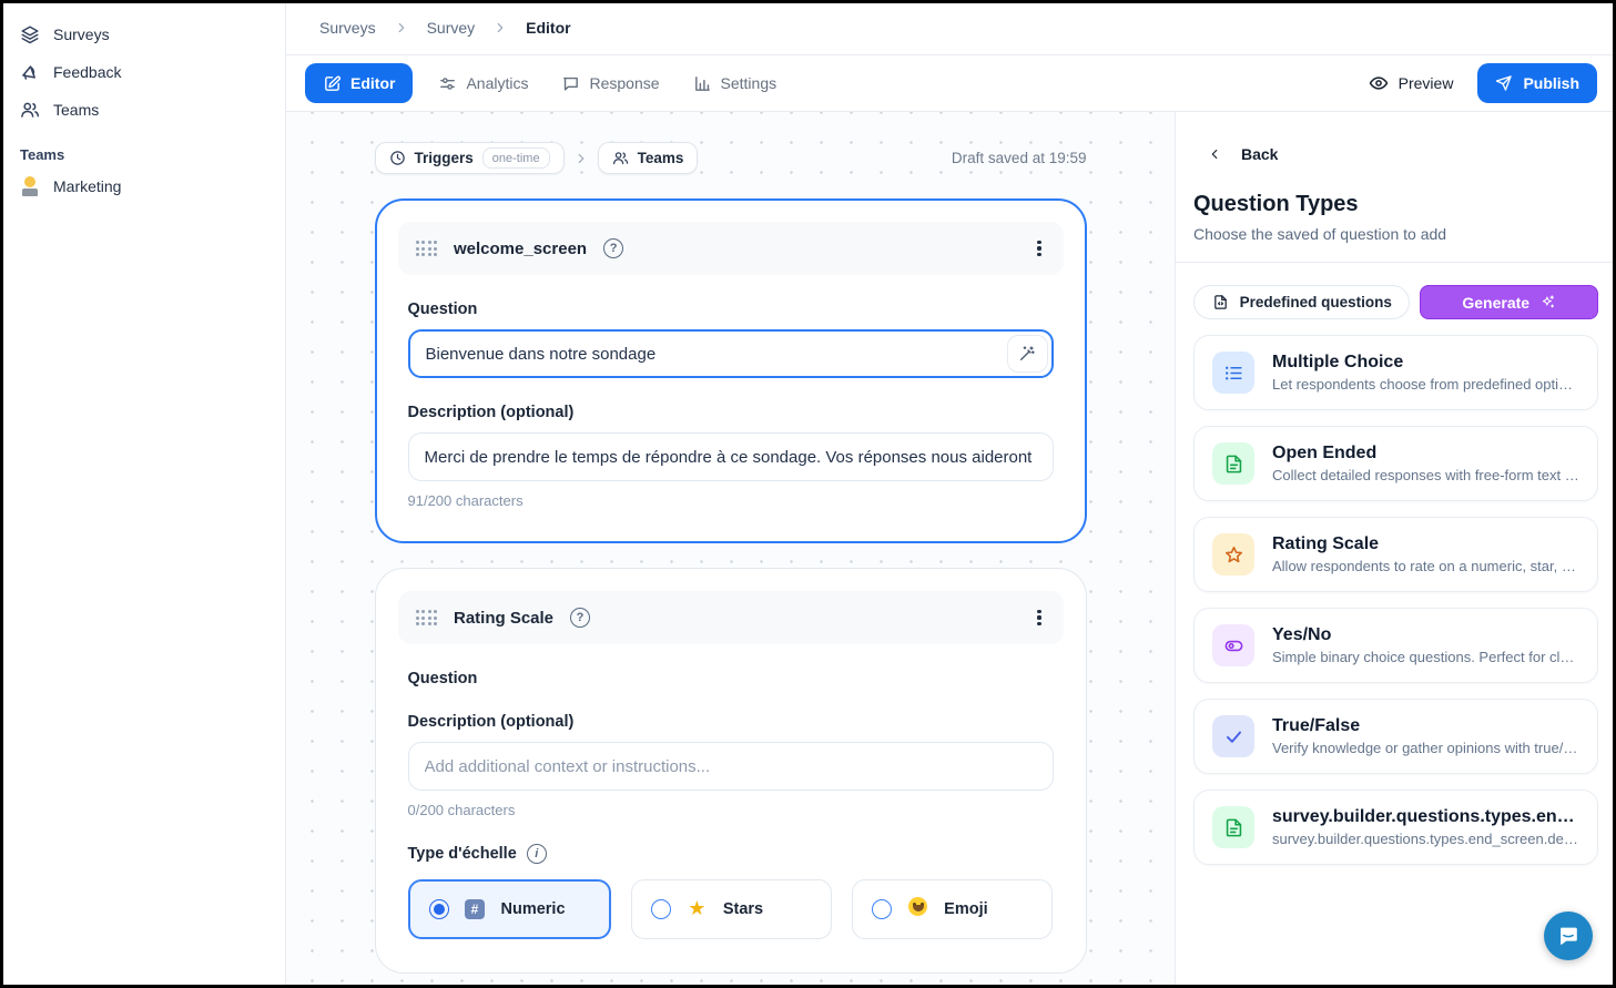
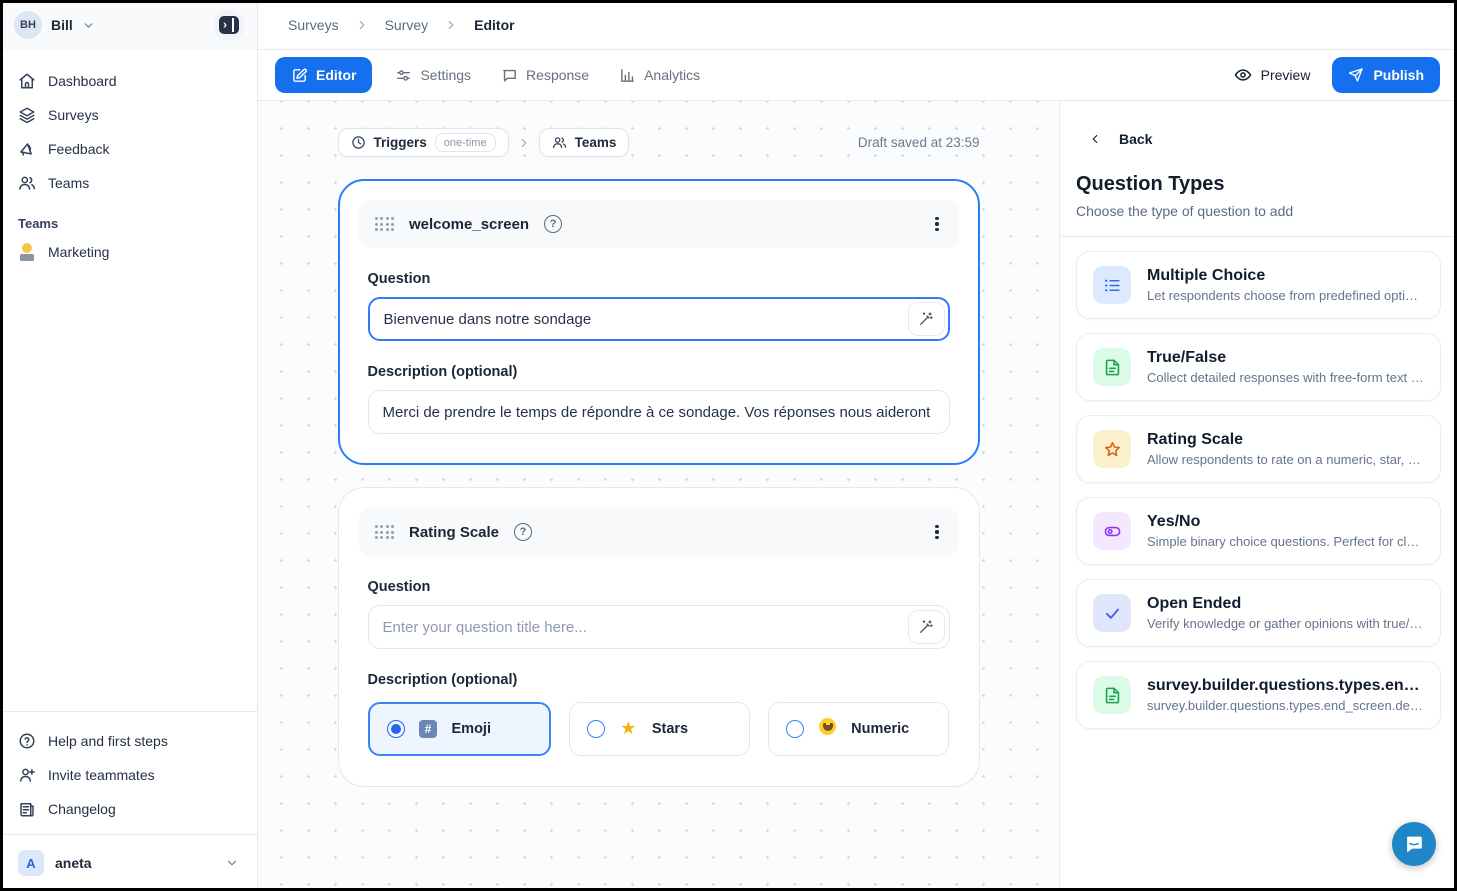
+ BH
+ Bill
+ Dashboard
  Surveys
  Feedback
  Teams
  Teams
  Marketing
+ Help and first steps
+ Invite teammates
+ Changelog
+ A
+ aneta
  Surveys
  Survey
  Editor
  Editor
- Analytics
+ Settings
  Response
- Settings
+ Analytics
  Preview
  Publish
  Triggers
  one-time
  Teams
- Draft saved at 19:59
+ Draft saved at 23:59
  welcome_screen
  ?
  Question
  Bienvenue dans notre sondage
  Description (optional)
  Merci de prendre le temps de répondre à ce sondage. Vos réponses nous aideront
- 91/200 characters
  Rating Scale
  ?
  Question
+ Enter your question title here...
  Description (optional)
- Add additional context or instructions...
- 0/200 characters
- Type d'échelle
- i
  #
- Numeric
+ Emoji
  ★
  Stars
- Emoji
+ Numeric
  Back
  Question Types
- Choose the saved of question to add
+ Choose the type of question to add
- Predefined questions
- Generate
  Multiple Choice
  Let respondents choose from predefined options
- Open Ended
+ True/False
  Collect detailed responses with free-form text an
  Rating Scale
  Allow respondents to rate on a numeric, star, or
  Yes/No
  Simple binary choice questions. Perfect for clear
- True/False
+ Open Ended
  Verify knowledge or gather opinions with true/fal
  survey.builder.questions.types.end_
  survey.builder.questions.types.end_screen.desc
